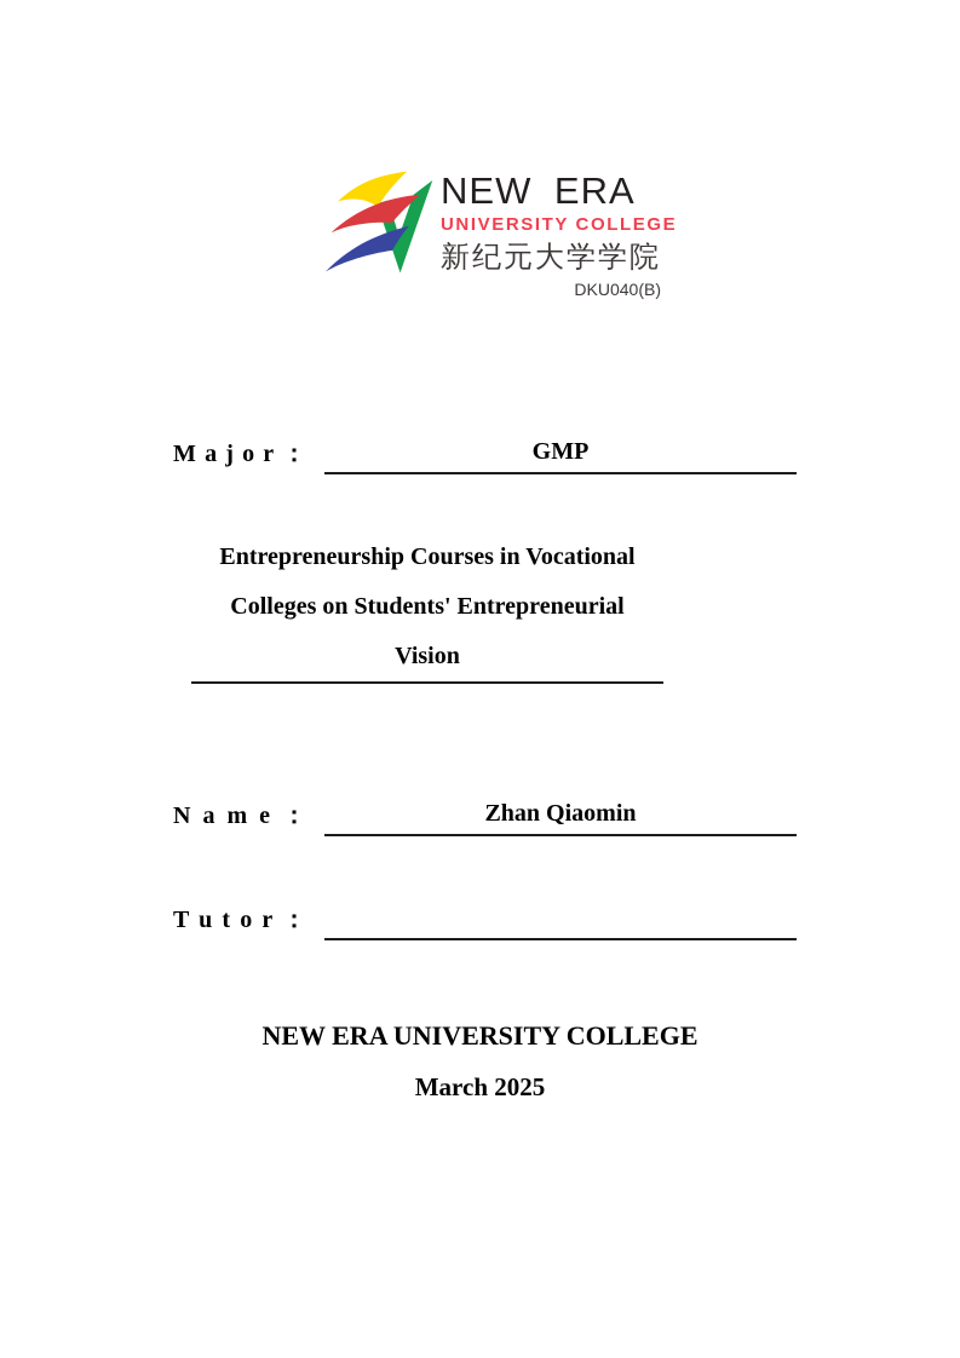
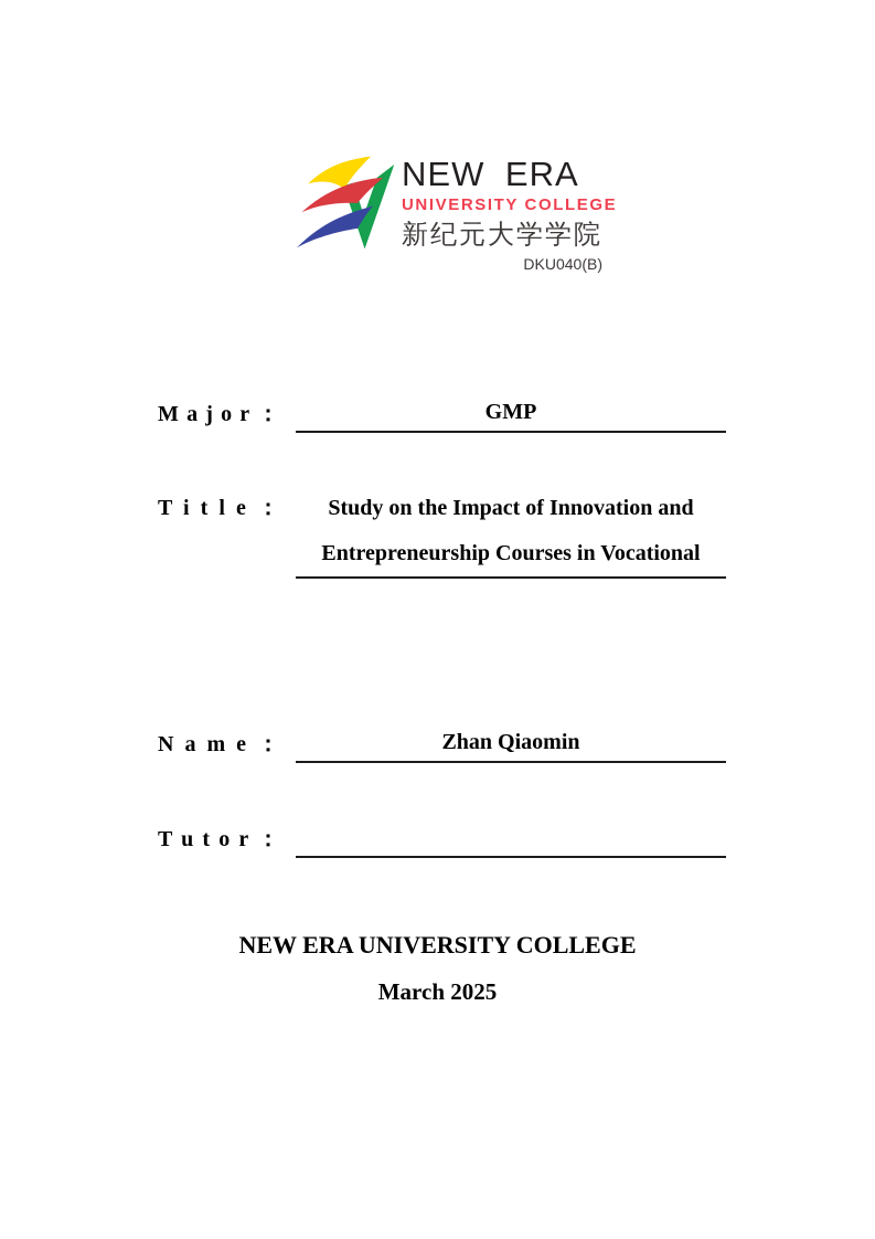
  NEW ERA
  UNIVERSITY COLLEGE
  新纪元大学学院
  DKU040(B)
  M a j o r ：
  GMP
+ T i t l e ：
+ Study on the Impact of Innovation and
  Entrepreneurship Courses in Vocational
- Colleges on Students' Entrepreneurial
- Vision
  N a m e ：
  Zhan Qiaomin
  T u t o r ：
  NEW ERA UNIVERSITY COLLEGE
  March 2025
